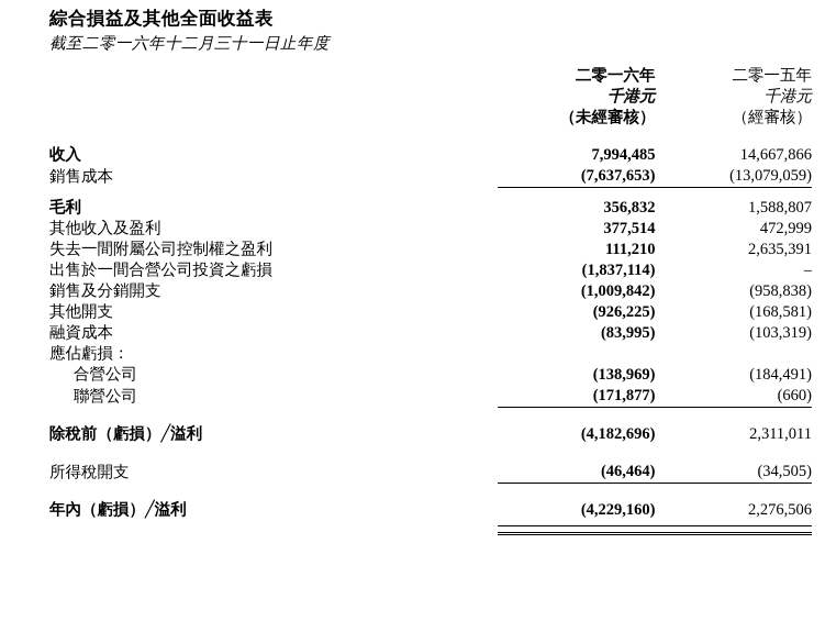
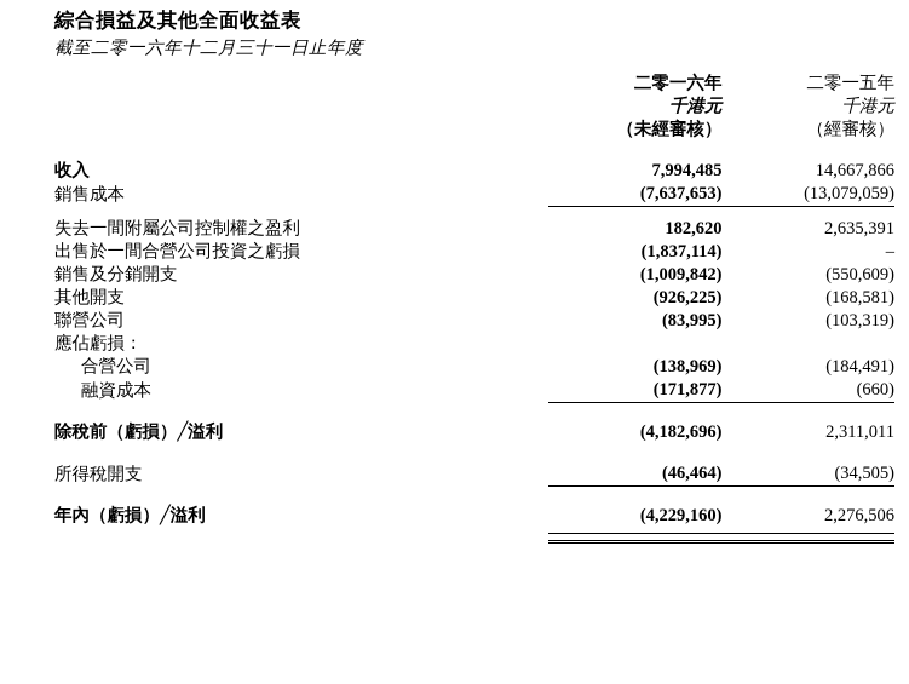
  綜合損益及其他全面收益表
  截至二零一六年十二月三十一日止年度
  	二零一六年	二零一五年
  	千港元	千港元
  	（未經審核）	（經審核）
  收入	7,994,485	14,667,866
  銷售成本	(7,637,653)	(13,079,059)
- 毛利	356,832	1,588,807
- 其他收入及盈利	377,514	472,999
- 失去一間附屬公司控制權之盈利	111,210	2,635,391
+ 失去一間附屬公司控制權之盈利	182,620	2,635,391
  出售於一間合營公司投資之虧損	(1,837,114)	–
- 銷售及分銷開支	(1,009,842)	(958,838)
+ 銷售及分銷開支	(1,009,842)	(550,609)
  其他開支	(926,225)	(168,581)
- 融資成本	(83,995)	(103,319)
+ 聯營公司	(83,995)	(103,319)
  應佔虧損：
  合營公司	(138,969)	(184,491)
- 聯營公司	(171,877)	(660)
+ 融資成本	(171,877)	(660)
  除稅前（虧損）╱溢利	(4,182,696)	2,311,011
  所得稅開支	(46,464)	(34,505)
  年內（虧損）╱溢利	(4,229,160)	2,276,506
